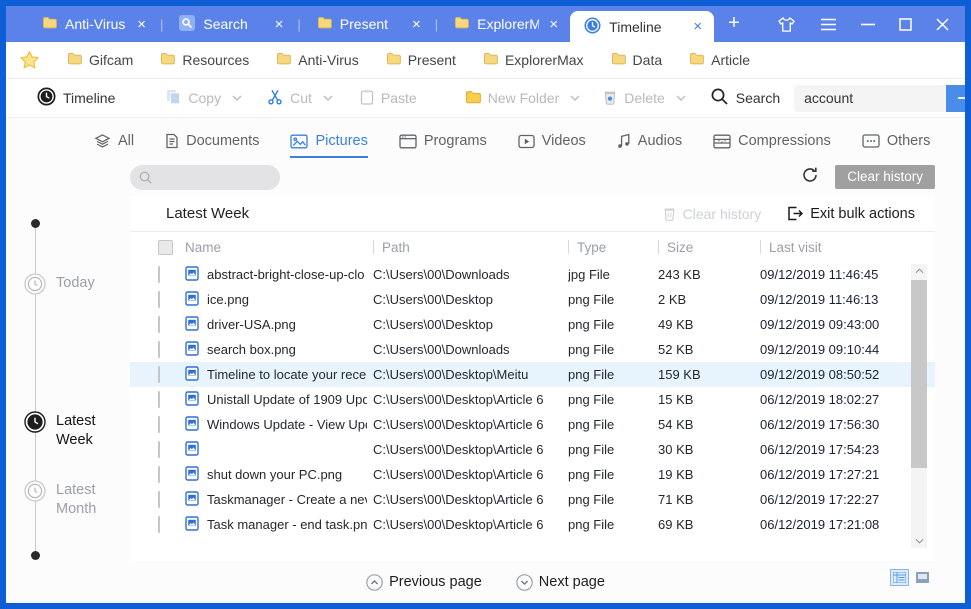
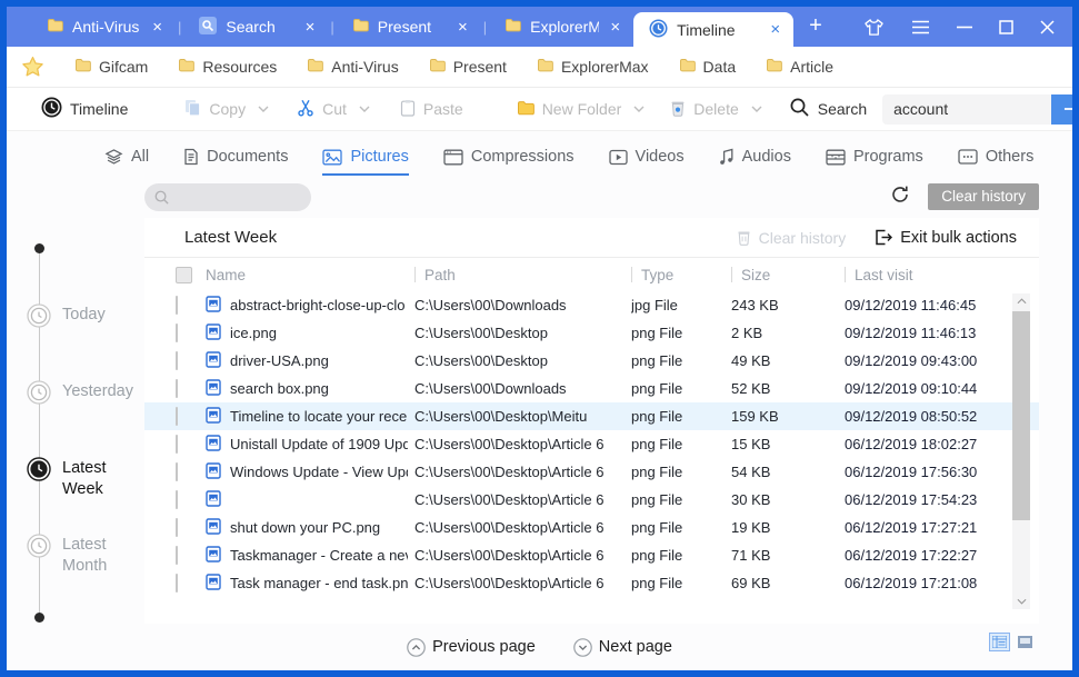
  Anti-Virus
  ×
  |
  Search
  ×
  |
  Present
  ×
  |
  ExplorerM
  ×
  Timeline
  ×
  +
  Gifcam
  Resources
  Anti-Virus
  Present
  ExplorerMax
  Data
  Article
  Timeline
  Copy
  Cut
  Paste
  New Folder
  Delete
  Search
  account
  All
  Documents
  Pictures
- Programs
+ Compressions
  Videos
  Audios
- Compressions
+ Programs
  Others
  Today
+ Yesterday
  Latest Week
  Latest Month
  Clear history
  Latest Week
  Clear history
  Exit bulk actions
  Name
  Path
  Type
  Size
  Last visit
  abstract-bright-close-up-clo
  C:\Users\00\Downloads
  jpg File
  243 KB
  09/12/2019 11:46:45
  ice.png
  C:\Users\00\Desktop
  png File
  2 KB
  09/12/2019 11:46:13
  driver-USA.png
  C:\Users\00\Desktop
  png File
  49 KB
  09/12/2019 09:43:00
  search box.png
  C:\Users\00\Downloads
  png File
  52 KB
  09/12/2019 09:10:44
  Timeline to locate your rece
  C:\Users\00\Desktop\Meitu
  png File
  159 KB
  09/12/2019 08:50:52
  Unistall Update of 1909 Upd
  C:\Users\00\Desktop\Article 6
  png File
  15 KB
  06/12/2019 18:02:27
  Windows Update - View Up
  C:\Users\00\Desktop\Article 6
  png File
  54 KB
  06/12/2019 17:56:30
  C:\Users\00\Desktop\Article 6
  png File
  30 KB
  06/12/2019 17:54:23
  shut down your PC.png
  C:\Users\00\Desktop\Article 6
  png File
  19 KB
  06/12/2019 17:27:21
  Taskmanager - Create a ne
  C:\Users\00\Desktop\Article 6
  png File
  71 KB
  06/12/2019 17:22:27
  Task manager - end task.pn
  C:\Users\00\Desktop\Article 6
  png File
  69 KB
  06/12/2019 17:21:08
  Previous page
  Next page
